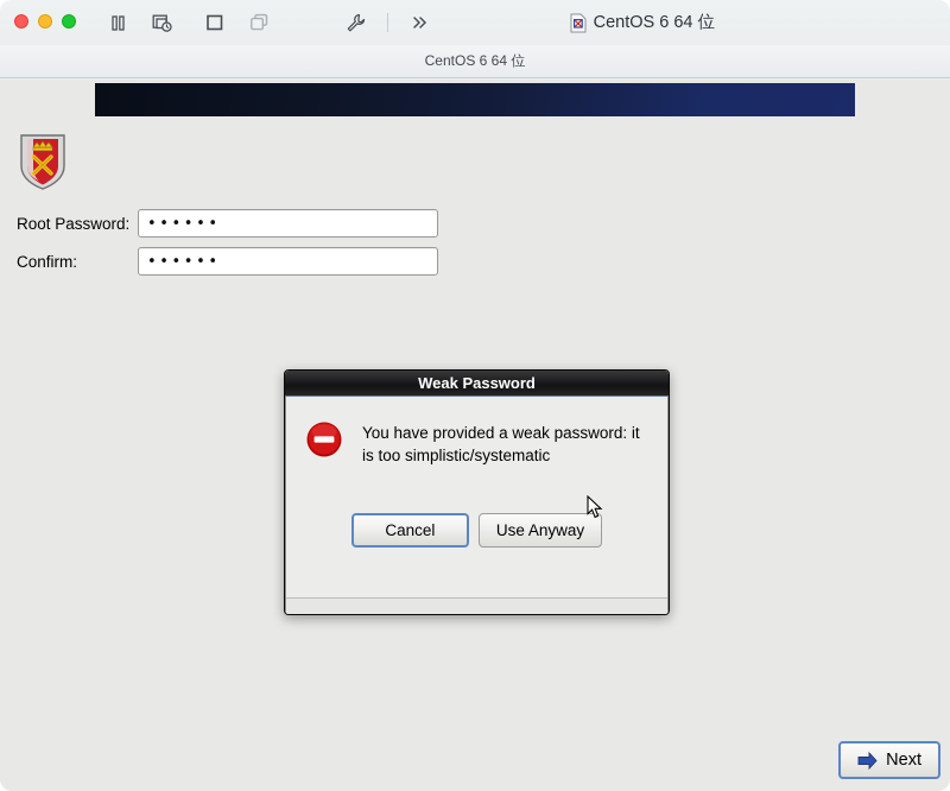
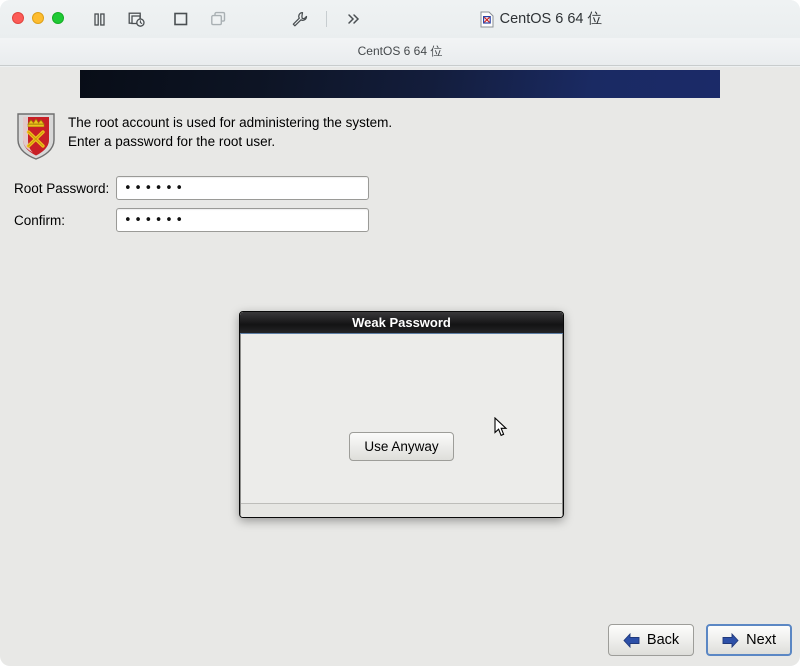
  CentOS 6 64 位
  CentOS 6 64 位
+ The root account is used for administering the system. Enter a password for the root user.
  Root Password:
  ••••••
  Confirm:
  ••••••
  Weak Password
- You have provided a weak password: it is too simplistic/systematic
- Cancel
  Use Anyway
+ Back
  Next
